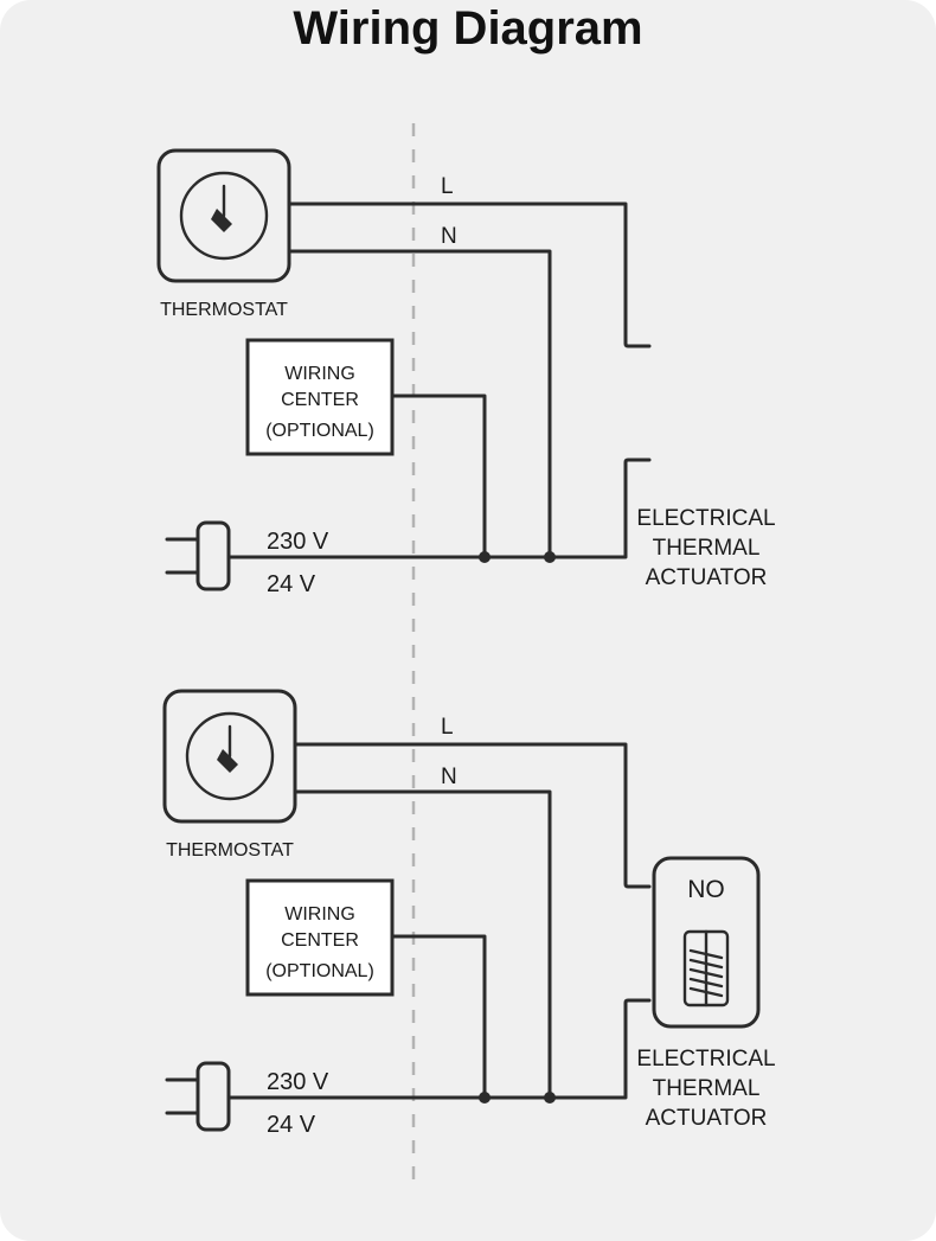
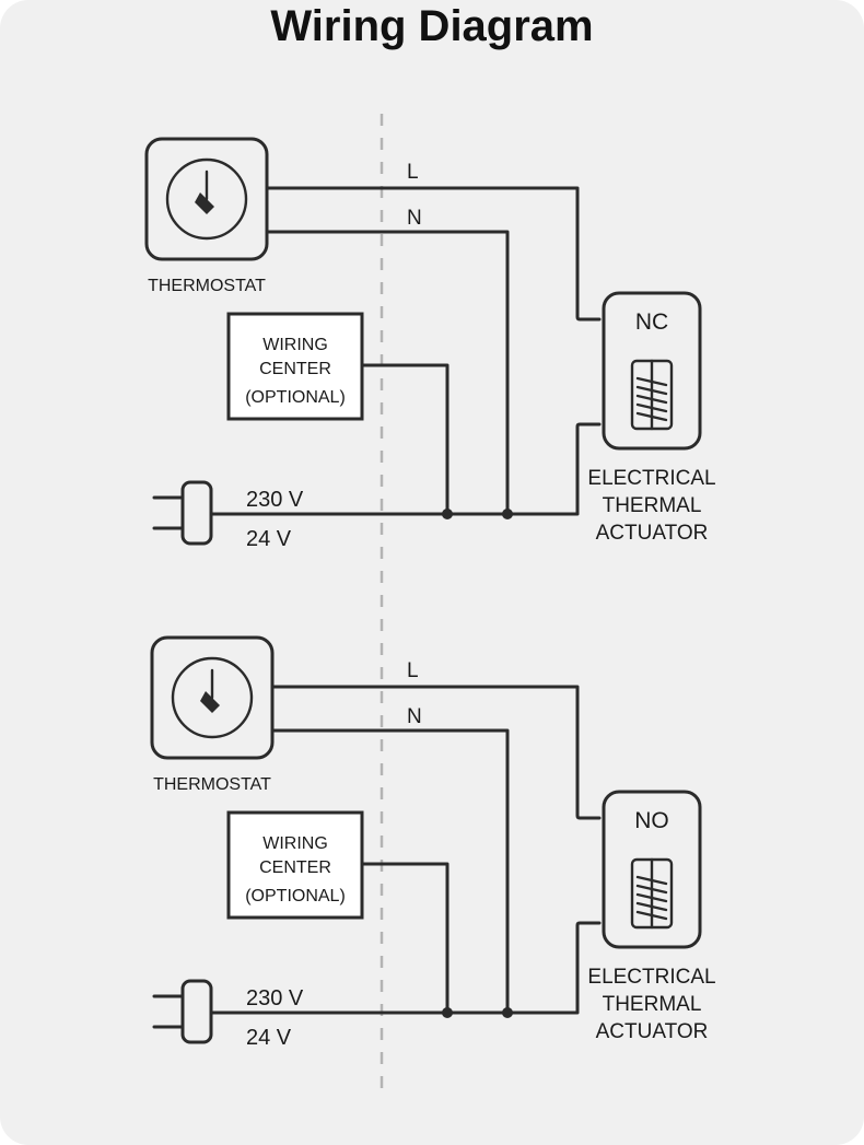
  Wiring Diagram
  THERMOSTAT
  L
  N
  WIRING
  CENTER
  (OPTIONAL)
  230 V
  24 V
+ NC
  ELECTRICAL
  THERMAL
  ACTUATOR
  THERMOSTAT
  L
  N
  WIRING
  CENTER
  (OPTIONAL)
  230 V
  24 V
  NO
  ELECTRICAL
  THERMAL
  ACTUATOR
